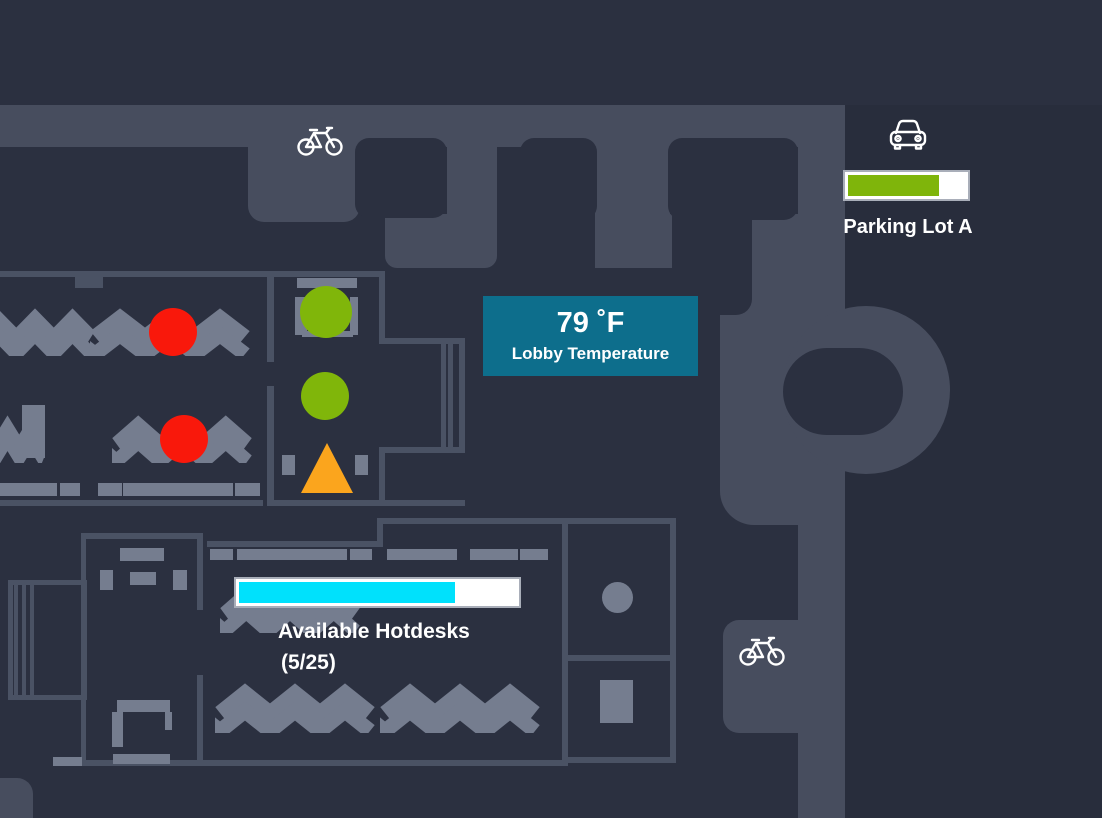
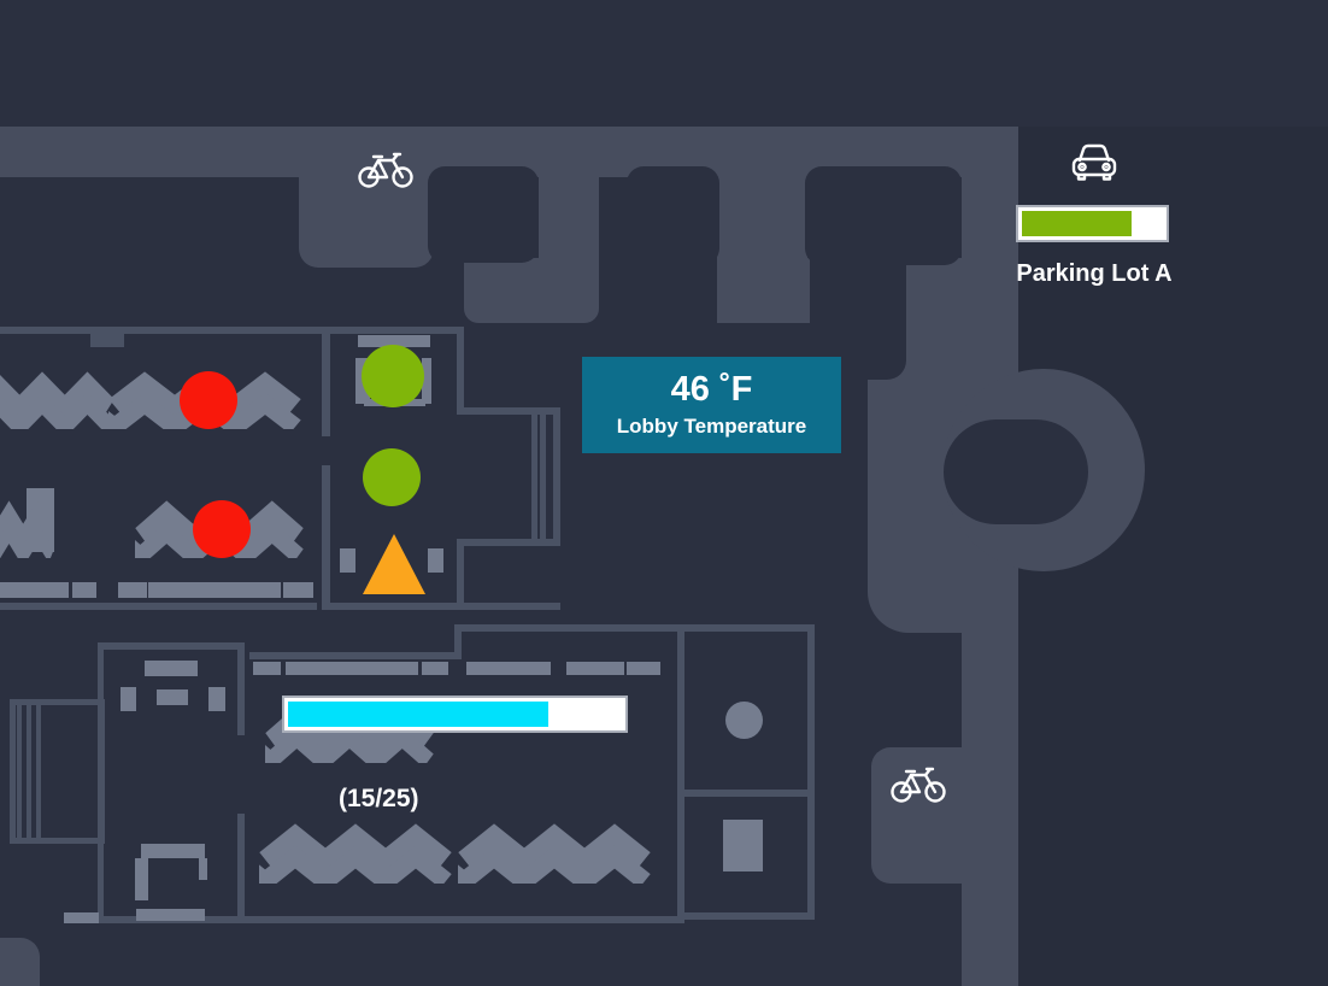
- 79 ˚F
+ 46 ˚F
  Lobby Temperature
- Available Hotdesks
- (5/25)
+ (15/25)
  Parking Lot A
